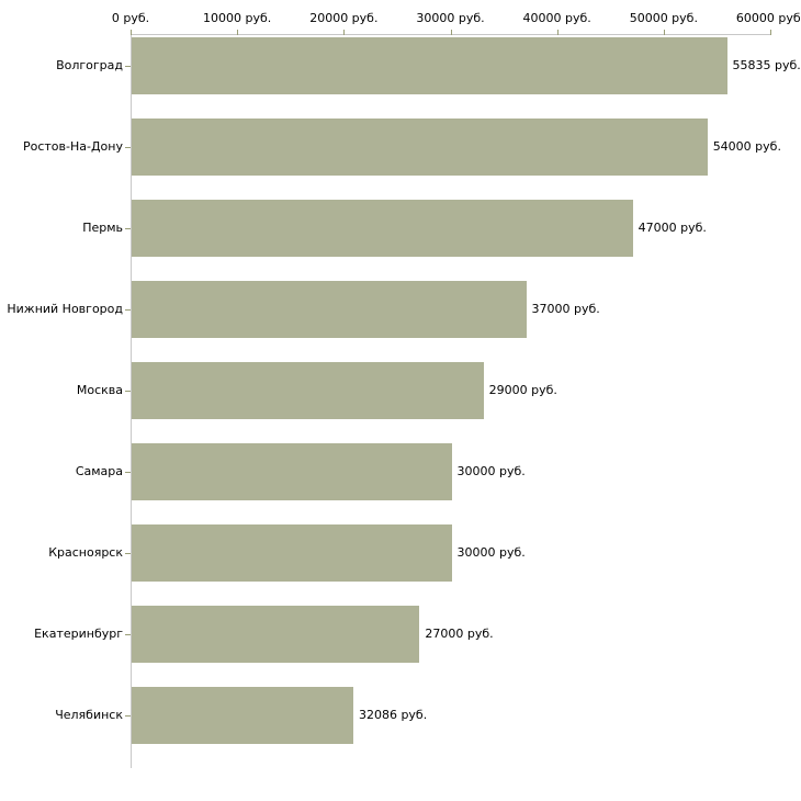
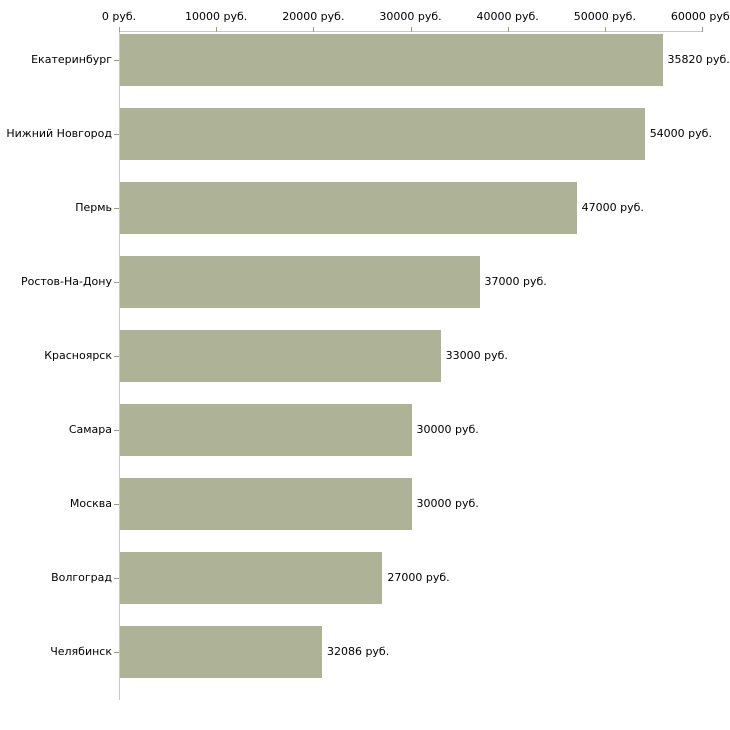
  0 руб.
  10000 руб.
  20000 руб.
  30000 руб.
  40000 руб.
  50000 руб.
  60000 руб
- Волгоград
+ Екатеринбург
- Ростов-На-Дону
+ Нижний Новгород
  Пермь
- Нижний Новгород
+ Ростов-На-Дону
- Москва
+ Красноярск
  Самара
- Красноярск
+ Москва
- Екатеринбург
+ Волгоград
  Челябинск
- 55835 руб.
+ 35820 руб.
  54000 руб.
  47000 руб.
  37000 руб.
- 29000 руб.
+ 33000 руб.
  30000 руб.
  30000 руб.
  27000 руб.
  32086 руб.
